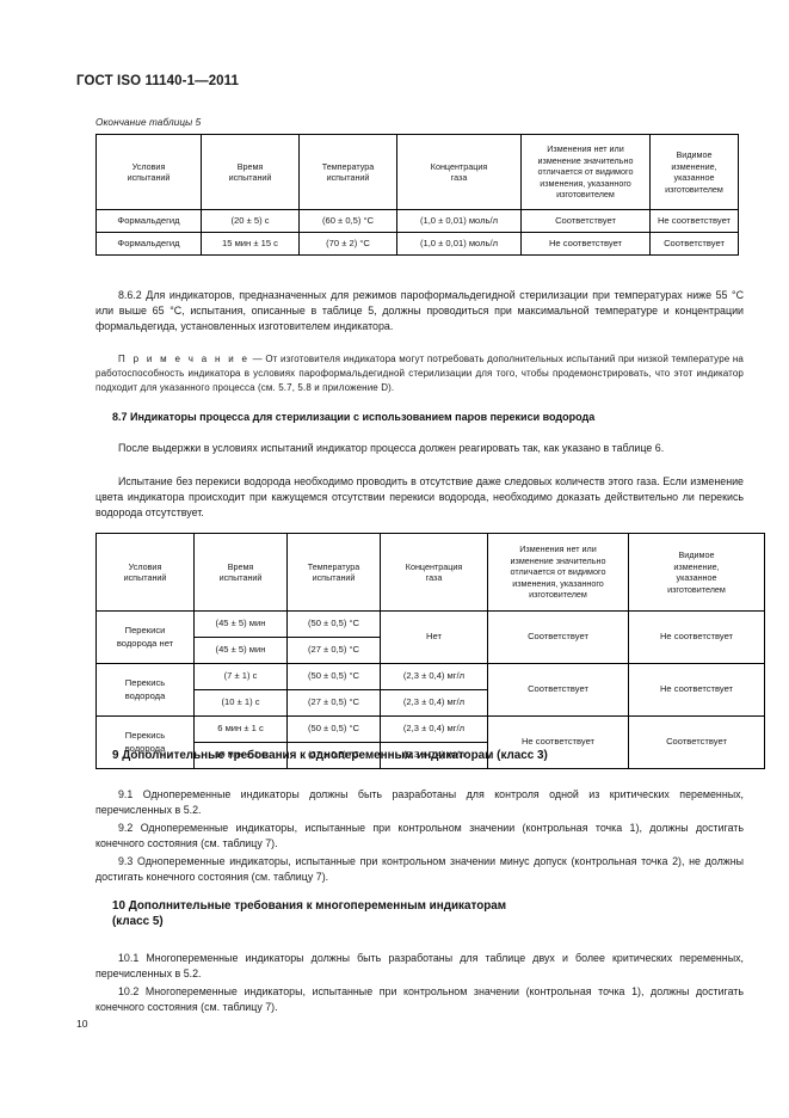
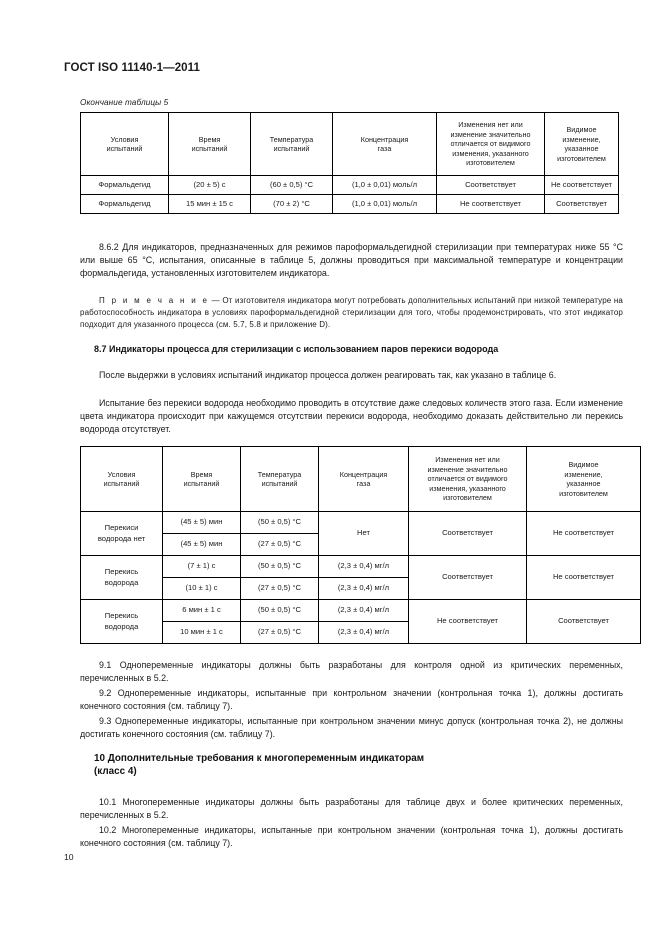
  ГОСТ ISO 11140-1—2011
  Окончание таблицы 5
  Условияиспытаний	Времяиспытаний	Температураиспытаний	Концентрациягаза	Изменения нет илиизменение значительноотличается от видимогоизменения, указанногоизготовителем	Видимоеизменение,указанноеизготовителем
  Формальдегид	(20 ± 5) с	(60 ± 0,5) °С	(1,0 ± 0,01) моль/л	Соответствует	Не соответствует
  Формальдегид	15 мин ± 15 с	(70 ± 2) °С	(1,0 ± 0,01) моль/л	Не соответствует	Соответствует
  8.6.2 Для индикаторов, предназначенных для режимов пароформальдегидной стерилизации при температурах ниже 55 °С или выше 65 °С, испытания, описанные в таблице 5, должны проводиться при максимальной температуре и концентрации формальдегида, установленных изготовителем индикатора.
  П р и м е ч а н и е — От изготовителя индикатора могут потребовать дополнительных испытаний при низкой температуре на работоспособность индикатора в условиях пароформальдегидной стерилизации для того, чтобы продемонстрировать, что этот индикатор подходит для указанного процесса (см. 5.7, 5.8 и приложение D).
  8.7 Индикаторы процесса для стерилизации с использованием паров перекиси водорода
  После выдержки в условиях испытаний индикатор процесса должен реагировать так, как указано в таблице 6.
  Испытание без перекиси водорода необходимо проводить в отсутствие даже следовых количеств этого газа. Если изменение цвета индикатора происходит при кажущемся отсутствии перекиси водорода, необходимо доказать действительно ли перекись водорода отсутствует.
  Условияиспытаний	Времяиспытаний	Температураиспытаний	Концентрациягаза	Изменения нет илиизменение значительноотличается от видимогоизменения, указанногоизготовителем	Видимоеизменение,указанноеизготовителем
  Перекисиводорода нет	(45 ± 5) мин	(50 ± 0,5) °С	Нет	Соответствует	Не соответствует
  (45 ± 5) мин	(27 ± 0,5) °С
  Перекисьводорода	(7 ± 1) с	(50 ± 0,5) °С	(2,3 ± 0,4) мг/л	Соответствует	Не соответствует
  (10 ± 1) с	(27 ± 0,5) °С	(2,3 ± 0,4) мг/л
  Перекисьводорода	6 мин ± 1 с	(50 ± 0,5) °С	(2,3 ± 0,4) мг/л	Не соответствует	Соответствует
  10 мин ± 1 с	(27 ± 0,5) °С	(2,3 ± 0,4) мг/л
- 9 Дополнительные требования к однопеременным индикаторам (класс 3)
  9.1 Однопеременные индикаторы должны быть разработаны для контроля одной из критических переменных, перечисленных в 5.2.
  9.2 Однопеременные индикаторы, испытанные при контрольном значении (контрольная точка 1), должны достигать конечного состояния (см. таблицу 7).
  9.3 Однопеременные индикаторы, испытанные при контрольном значении минус допуск (контрольная точка 2), не должны достигать конечного состояния (см. таблицу 7).
  10 Дополнительные требования к многопеременным индикаторам
- (класс 5)
+ (класс 4)
  10.1 Многопеременные индикаторы должны быть разработаны для таблице двух и более критических переменных, перечисленных в 5.2.
  10.2 Многопеременные индикаторы, испытанные при контрольном значении (контрольная точка 1), должны достигать конечного состояния (см. таблицу 7).
  10
